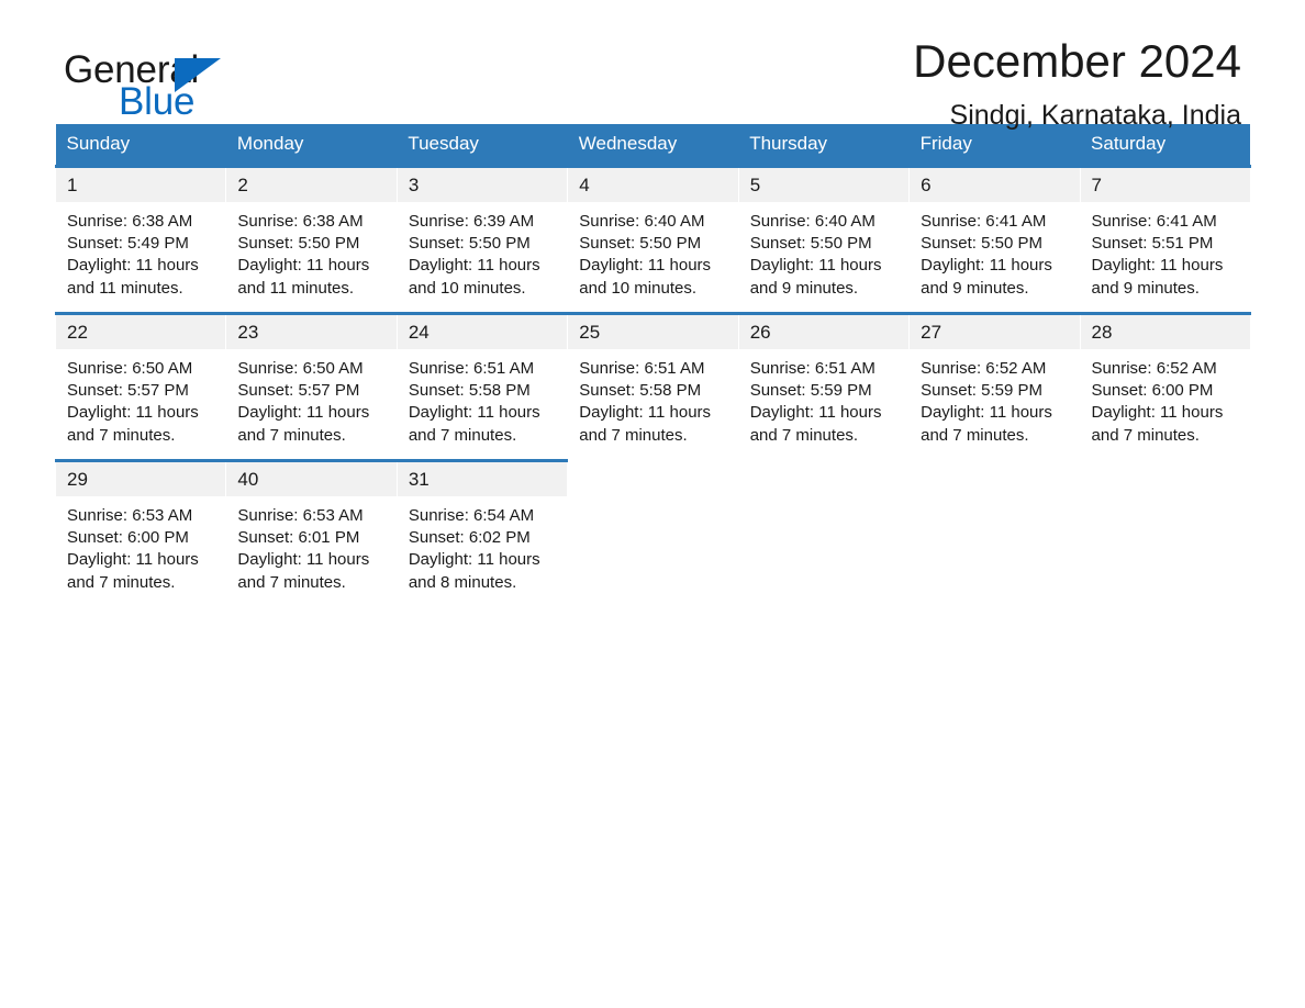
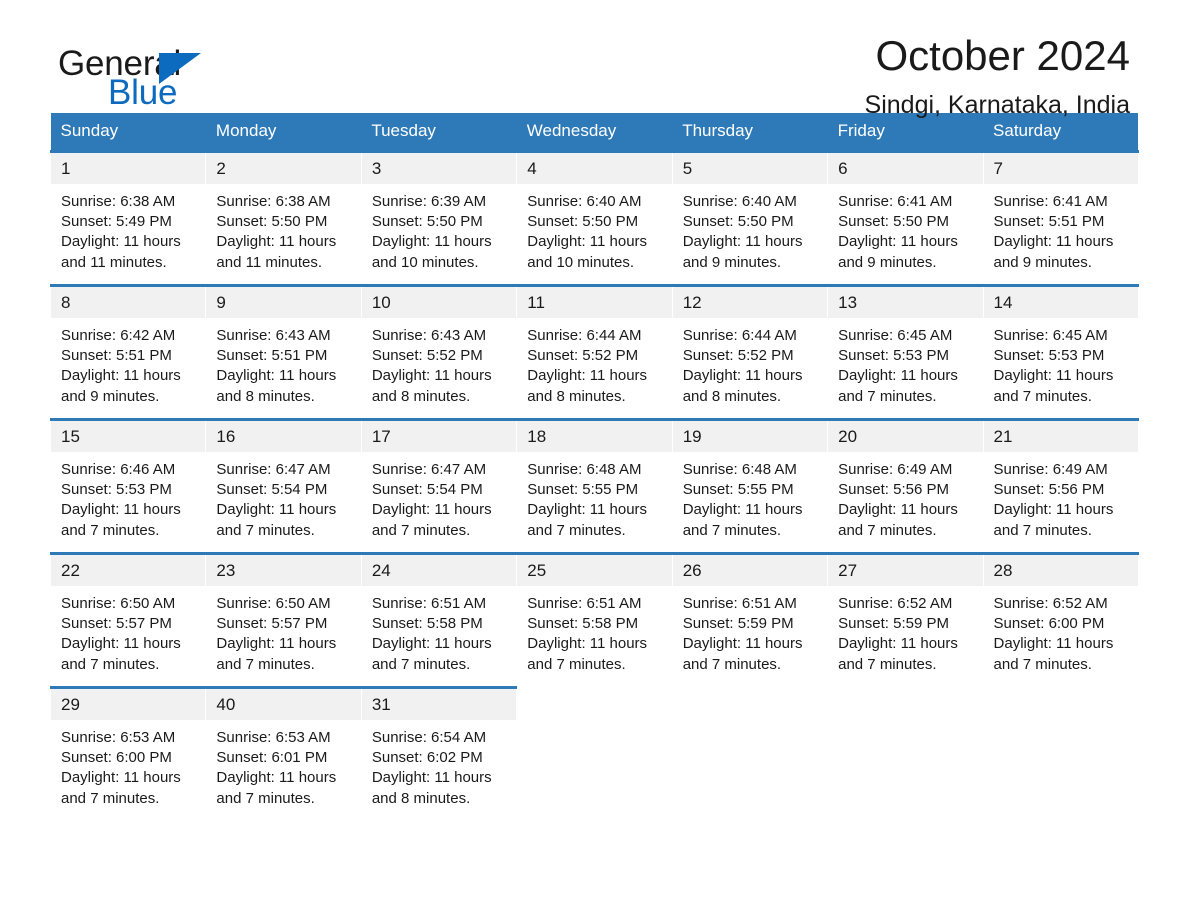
  General
  Blue
- December 2024
+ October 2024
  Sindgi, Karnataka, India
  Sunday	Monday	Tuesday	Wednesday	Thursday	Friday	Saturday
  1 Sunrise: 6:38 AM Sunset: 5:49 PM Daylight: 11 hours and 11 minutes.	2 Sunrise: 6:38 AM Sunset: 5:50 PM Daylight: 11 hours and 11 minutes.	3 Sunrise: 6:39 AM Sunset: 5:50 PM Daylight: 11 hours and 10 minutes.	4 Sunrise: 6:40 AM Sunset: 5:50 PM Daylight: 11 hours and 10 minutes.	5 Sunrise: 6:40 AM Sunset: 5:50 PM Daylight: 11 hours and 9 minutes.	6 Sunrise: 6:41 AM Sunset: 5:50 PM Daylight: 11 hours and 9 minutes.	7 Sunrise: 6:41 AM Sunset: 5:51 PM Daylight: 11 hours and 9 minutes.
+ 8 Sunrise: 6:42 AM Sunset: 5:51 PM Daylight: 11 hours and 9 minutes.	9 Sunrise: 6:43 AM Sunset: 5:51 PM Daylight: 11 hours and 8 minutes.	10 Sunrise: 6:43 AM Sunset: 5:52 PM Daylight: 11 hours and 8 minutes.	11 Sunrise: 6:44 AM Sunset: 5:52 PM Daylight: 11 hours and 8 minutes.	12 Sunrise: 6:44 AM Sunset: 5:52 PM Daylight: 11 hours and 8 minutes.	13 Sunrise: 6:45 AM Sunset: 5:53 PM Daylight: 11 hours and 7 minutes.	14 Sunrise: 6:45 AM Sunset: 5:53 PM Daylight: 11 hours and 7 minutes.
+ 15 Sunrise: 6:46 AM Sunset: 5:53 PM Daylight: 11 hours and 7 minutes.	16 Sunrise: 6:47 AM Sunset: 5:54 PM Daylight: 11 hours and 7 minutes.	17 Sunrise: 6:47 AM Sunset: 5:54 PM Daylight: 11 hours and 7 minutes.	18 Sunrise: 6:48 AM Sunset: 5:55 PM Daylight: 11 hours and 7 minutes.	19 Sunrise: 6:48 AM Sunset: 5:55 PM Daylight: 11 hours and 7 minutes.	20 Sunrise: 6:49 AM Sunset: 5:56 PM Daylight: 11 hours and 7 minutes.	21 Sunrise: 6:49 AM Sunset: 5:56 PM Daylight: 11 hours and 7 minutes.
  22 Sunrise: 6:50 AM Sunset: 5:57 PM Daylight: 11 hours and 7 minutes.	23 Sunrise: 6:50 AM Sunset: 5:57 PM Daylight: 11 hours and 7 minutes.	24 Sunrise: 6:51 AM Sunset: 5:58 PM Daylight: 11 hours and 7 minutes.	25 Sunrise: 6:51 AM Sunset: 5:58 PM Daylight: 11 hours and 7 minutes.	26 Sunrise: 6:51 AM Sunset: 5:59 PM Daylight: 11 hours and 7 minutes.	27 Sunrise: 6:52 AM Sunset: 5:59 PM Daylight: 11 hours and 7 minutes.	28 Sunrise: 6:52 AM Sunset: 6:00 PM Daylight: 11 hours and 7 minutes.
  29 Sunrise: 6:53 AM Sunset: 6:00 PM Daylight: 11 hours and 7 minutes.	40 Sunrise: 6:53 AM Sunset: 6:01 PM Daylight: 11 hours and 7 minutes.	31 Sunrise: 6:54 AM Sunset: 6:02 PM Daylight: 11 hours and 8 minutes.
